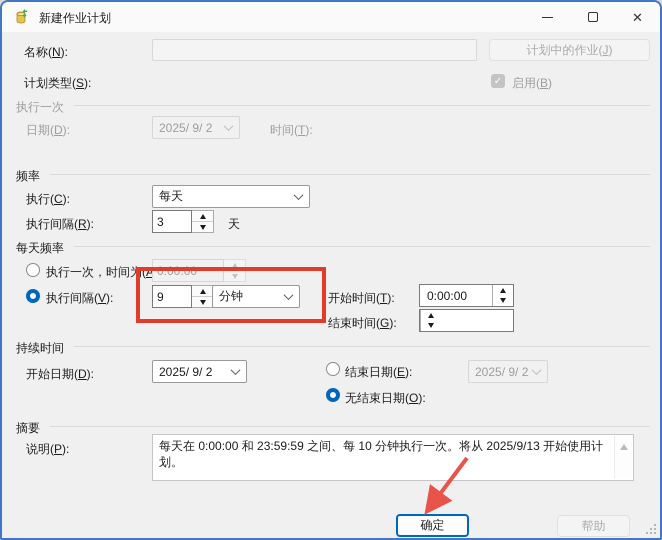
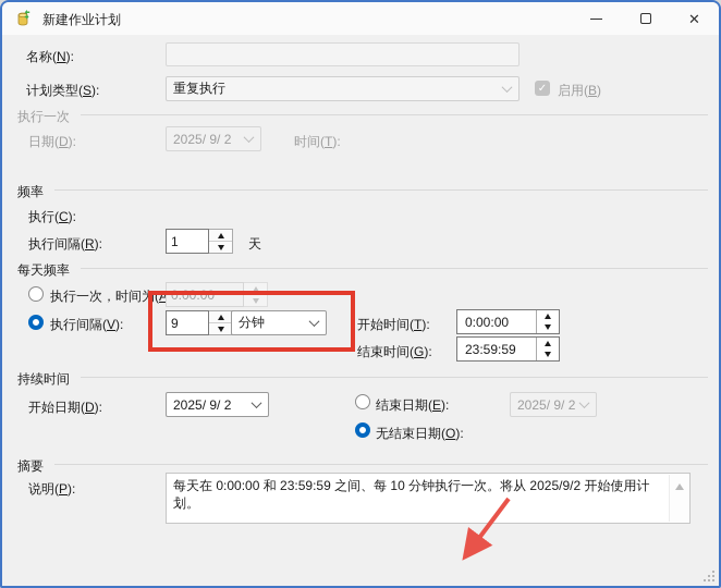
  新建作业计划
  ✕
  名称(N):
- 计划中的作业(
- J
- )
  计划类型(S):
+ 重复执行
  ✓
  启用(B)
  执行一次
  日期(D):
  2025/ 9/ 2
  时间(T):
  频率
  执行(C):
- 每天
  执行间隔(R):
- 3
+ 1
  天
  每天频率
  执行一次，时间为(A
  0:00:00
  执行间隔(V):
  9
  分钟
  开始时间(T):
  0:00:00
  结束时间(G):
+ 23:59:59
  持续时间
  开始日期(D):
  2025/ 9/ 2
  结束日期(E):
  2025/ 9/ 2
  无结束日期(O):
  摘要
  说明(P):
- 每天在 0:00:00 和 23:59:59 之间、每 10 分钟执行一次。将从 2025/9/13 开始使用计划。
+ 每天在 0:00:00 和 23:59:59 之间、每 10 分钟执行一次。将从 2025/9/2 开始使用计划。
- 确定
- 帮助
